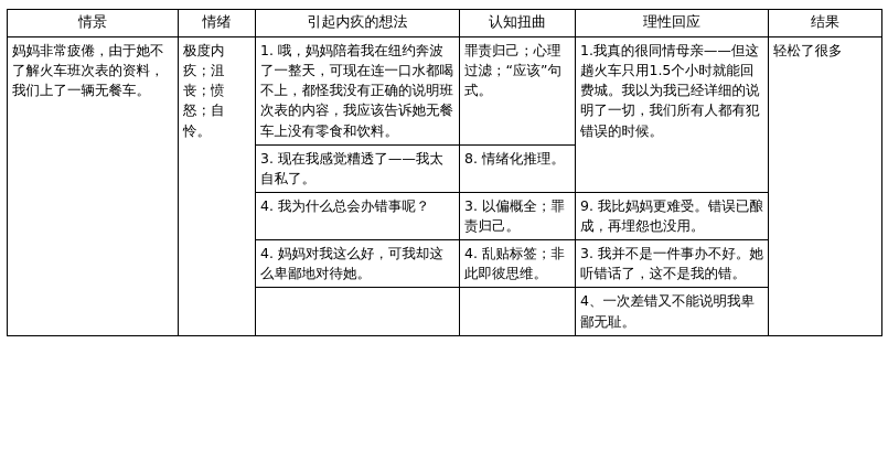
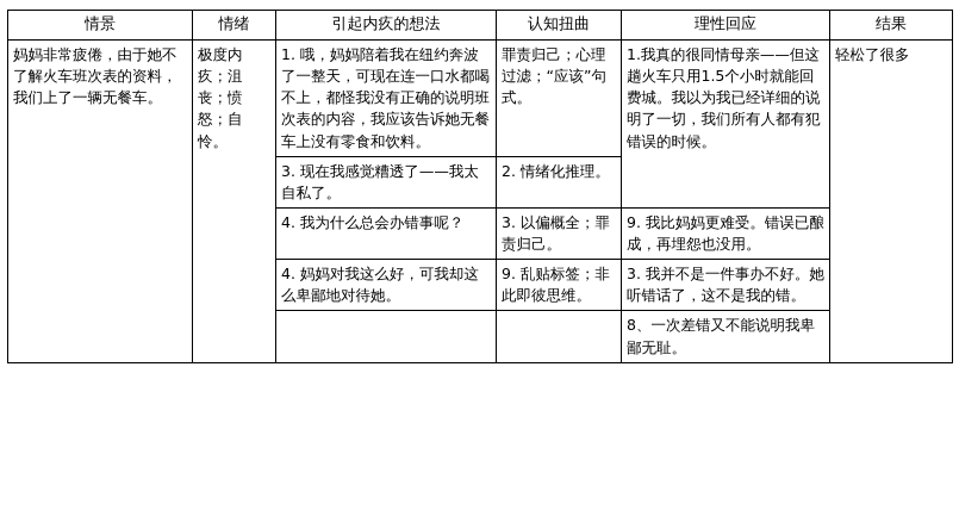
  情景	情绪	引起内疚的想法	认知扭曲	理性回应	结果
  妈妈非常疲倦，由于她不了解火车班次表的资料，我们上了一辆无餐车。	极度内疚；沮丧；愤怒；自怜。	1. 哦，妈妈陪着我在纽约奔波了一整天，可现在连一口水都喝不上，都怪我没有正确的说明班次表的内容，我应该告诉她无餐车上没有零食和饮料。	罪责归己；心理过滤；“应该”句式。	1.我真的很同情母亲——但这趟火车只用1.5个小时就能回费城。我以为我已经详细的说明了一切，我们所有人都有犯错误的时候。	轻松了很多
- 3. 现在我感觉糟透了——我太自私了。	8. 情绪化推理。
+ 3. 现在我感觉糟透了——我太自私了。	2. 情绪化推理。
  4. 我为什么总会办错事呢？	3. 以偏概全；罪责归己。	9. 我比妈妈更难受。错误已酿成，再埋怨也没用。
- 4. 妈妈对我这么好，可我却这么卑鄙地对待她。	4. 乱贴标签；非此即彼思维。	3. 我并不是一件事办不好。她听错话了，这不是我的错。
+ 4. 妈妈对我这么好，可我却这么卑鄙地对待她。	9. 乱贴标签；非此即彼思维。	3. 我并不是一件事办不好。她听错话了，这不是我的错。
- 		4、一次差错又不能说明我卑鄙无耻。
+ 		8、一次差错又不能说明我卑鄙无耻。
